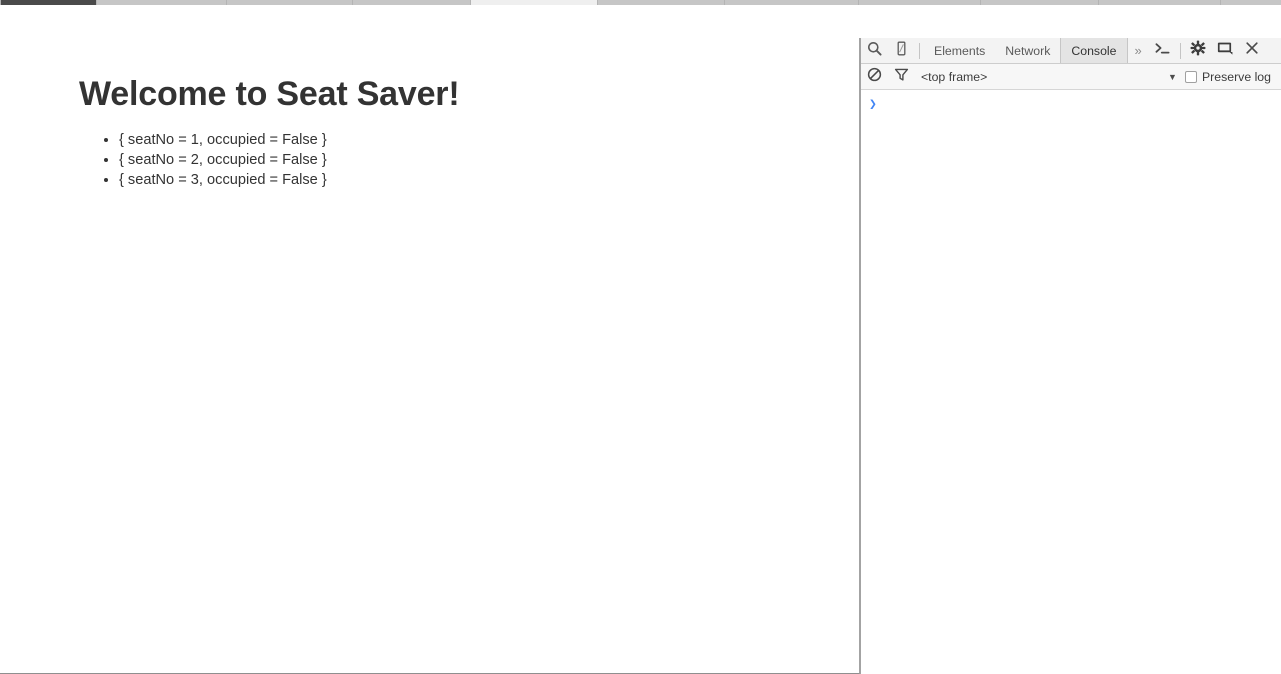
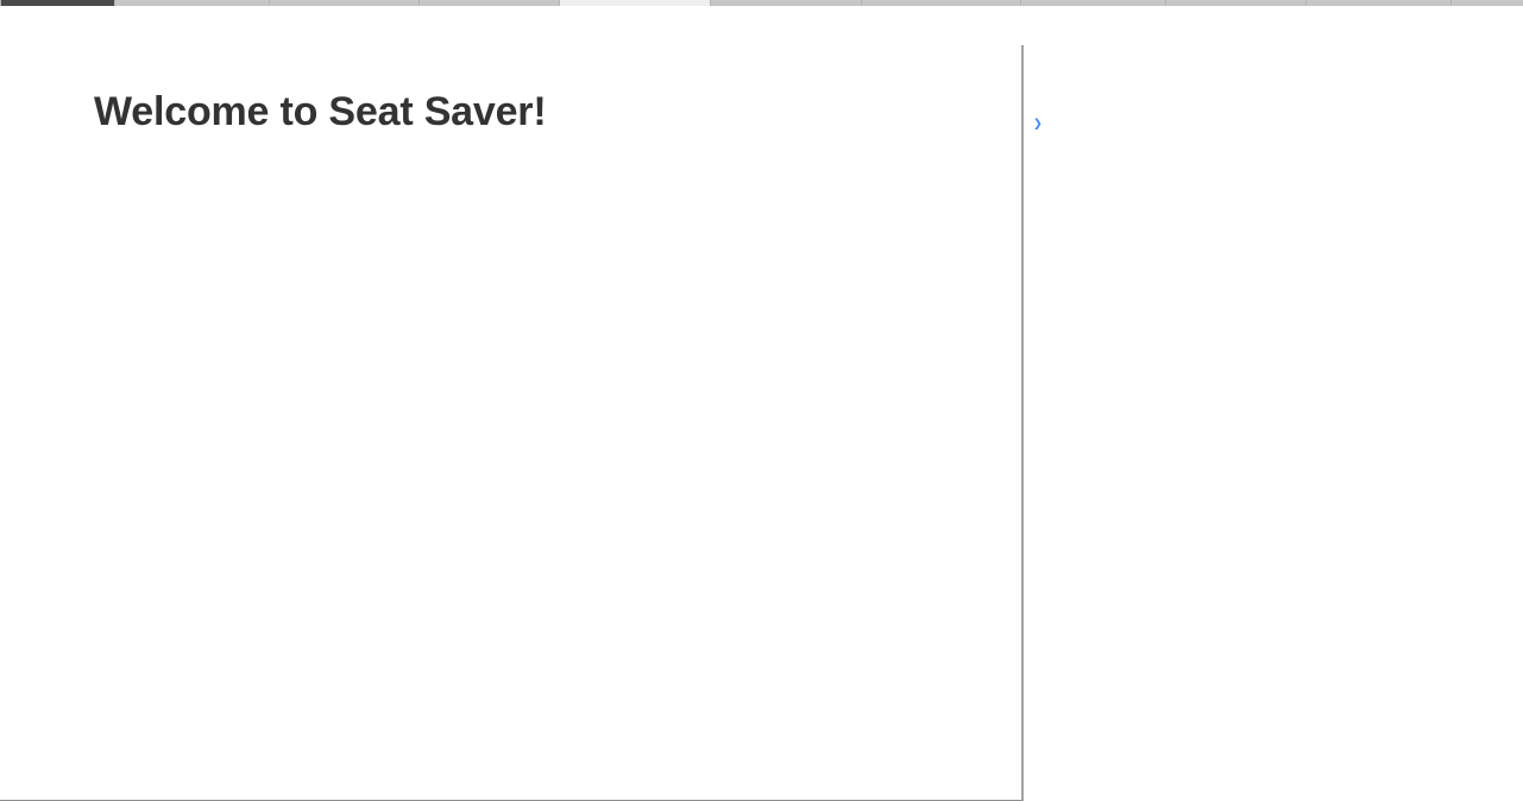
  Welcome to Seat Saver!
- { seatNo = 1, occupied = False }
- { seatNo = 2, occupied = False }
- { seatNo = 3, occupied = False }
- Elements
- Network
- Console
- »
- <top frame>
- ▼
- Preserve log
  ❯
